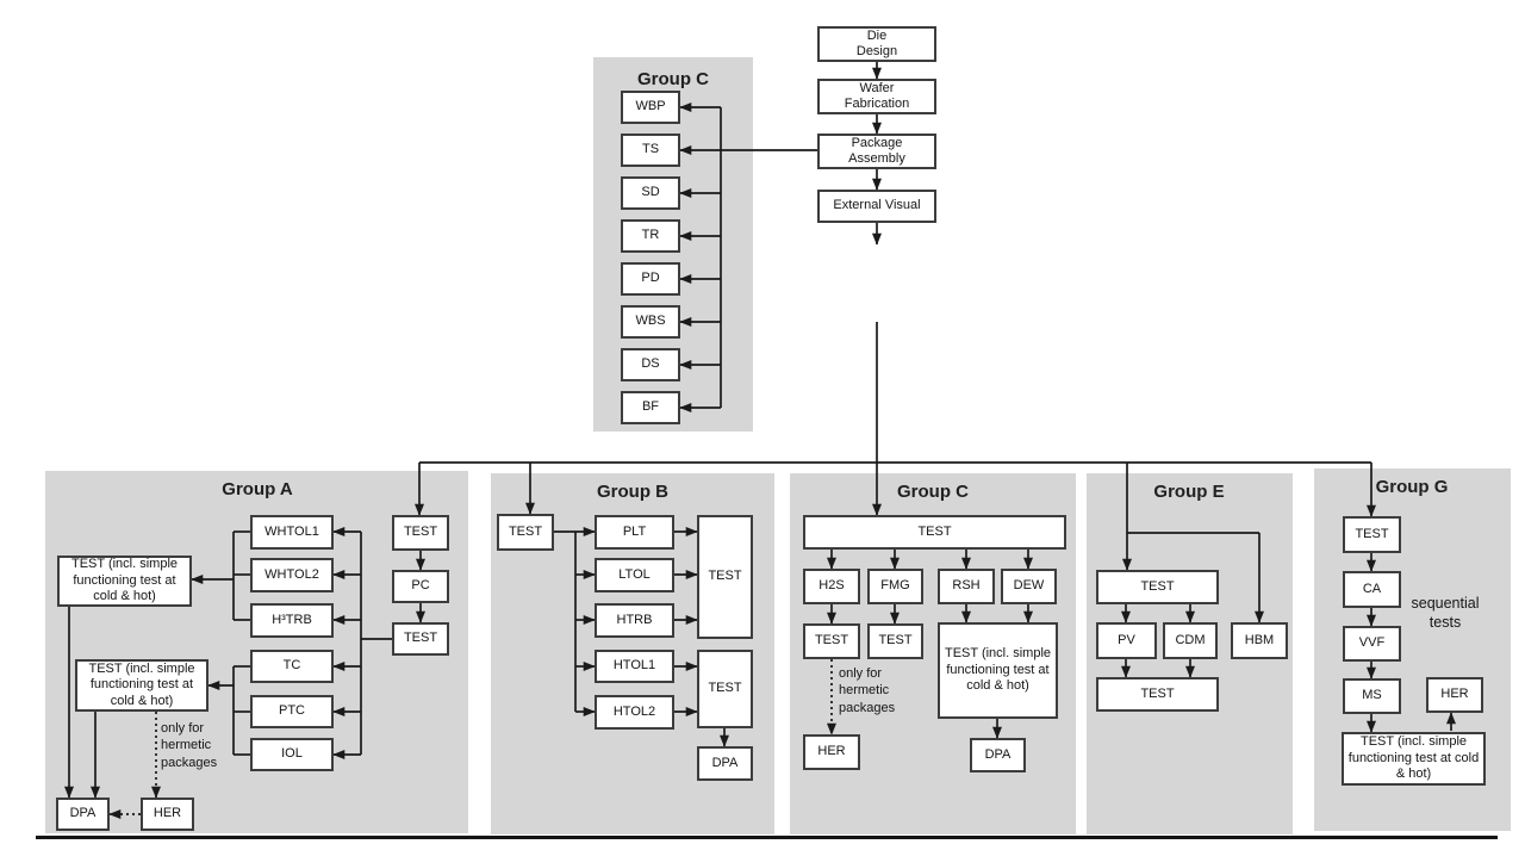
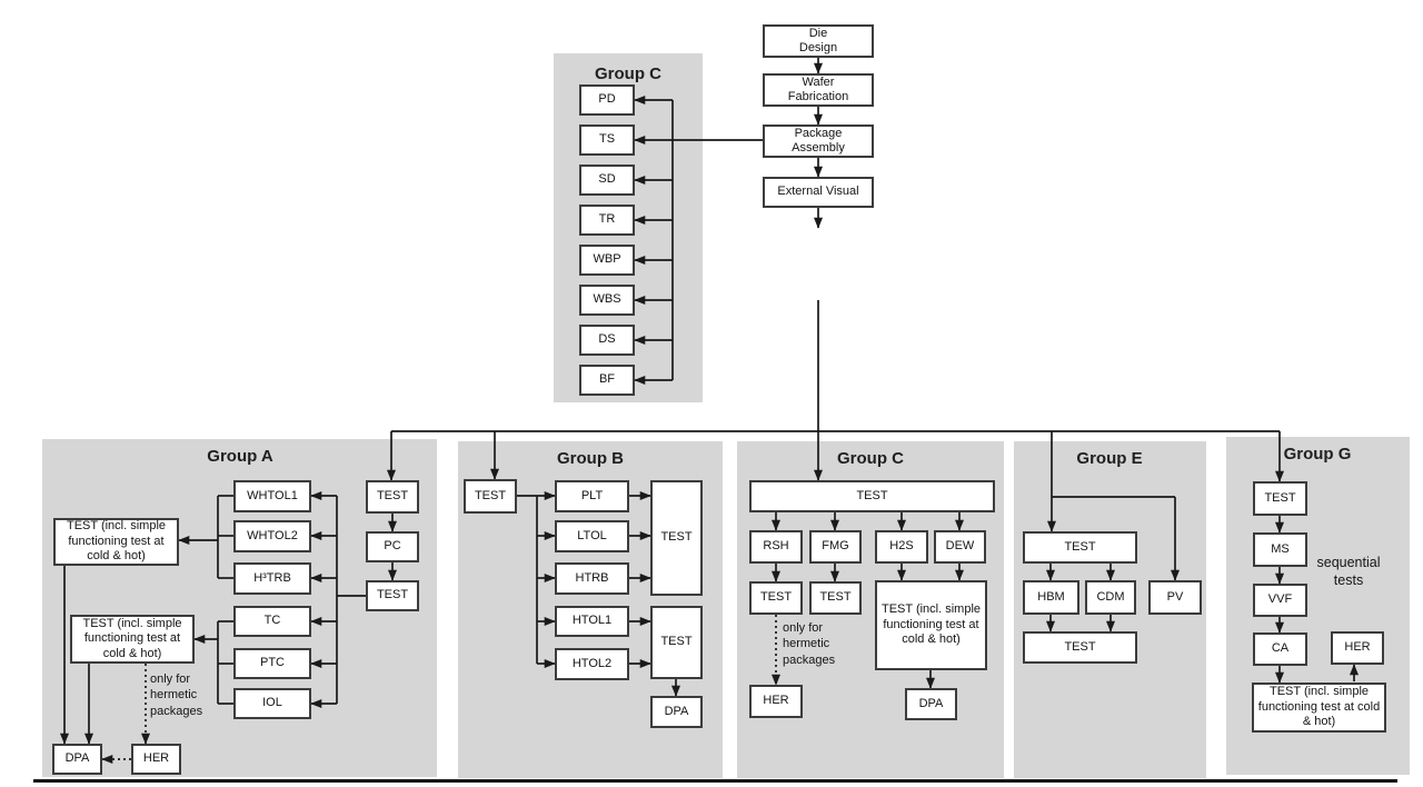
  Die
  Design
  Wafer
  Fabrication
  Package
  Assembly
  External Visual
  Group C
- WBP
+ PD
  TS
  SD
  TR
- PD
+ WBP
  WBS
  DS
  BF
  Group A
  TEST (incl. simple functioning test at cold & hot)
  TEST (incl. simple functioning test at cold & hot)
  WHTOL1
  WHTOL2
  H³TRB
  TC
  PTC
  IOL
  TEST
  PC
  TEST
  DPA
  HER
  only for hermetic packages
  Group B
  TEST
  PLT
  LTOL
  HTRB
  HTOL1
  HTOL2
  TEST
  TEST
  DPA
  Group C
  TEST
- H2S
+ RSH
  FMG
- RSH
+ H2S
  DEW
  TEST
  TEST
  TEST (incl. simple functioning test at cold & hot)
  DPA
  HER
  only for hermetic packages
  Group E
  TEST
- PV
+ HBM
  CDM
- HBM
+ PV
  TEST
  Group G
  TEST
- CA
+ MS
  VVF
- MS
+ CA
  HER
  TEST (incl. simple functioning test at cold & hot)
  sequential tests
